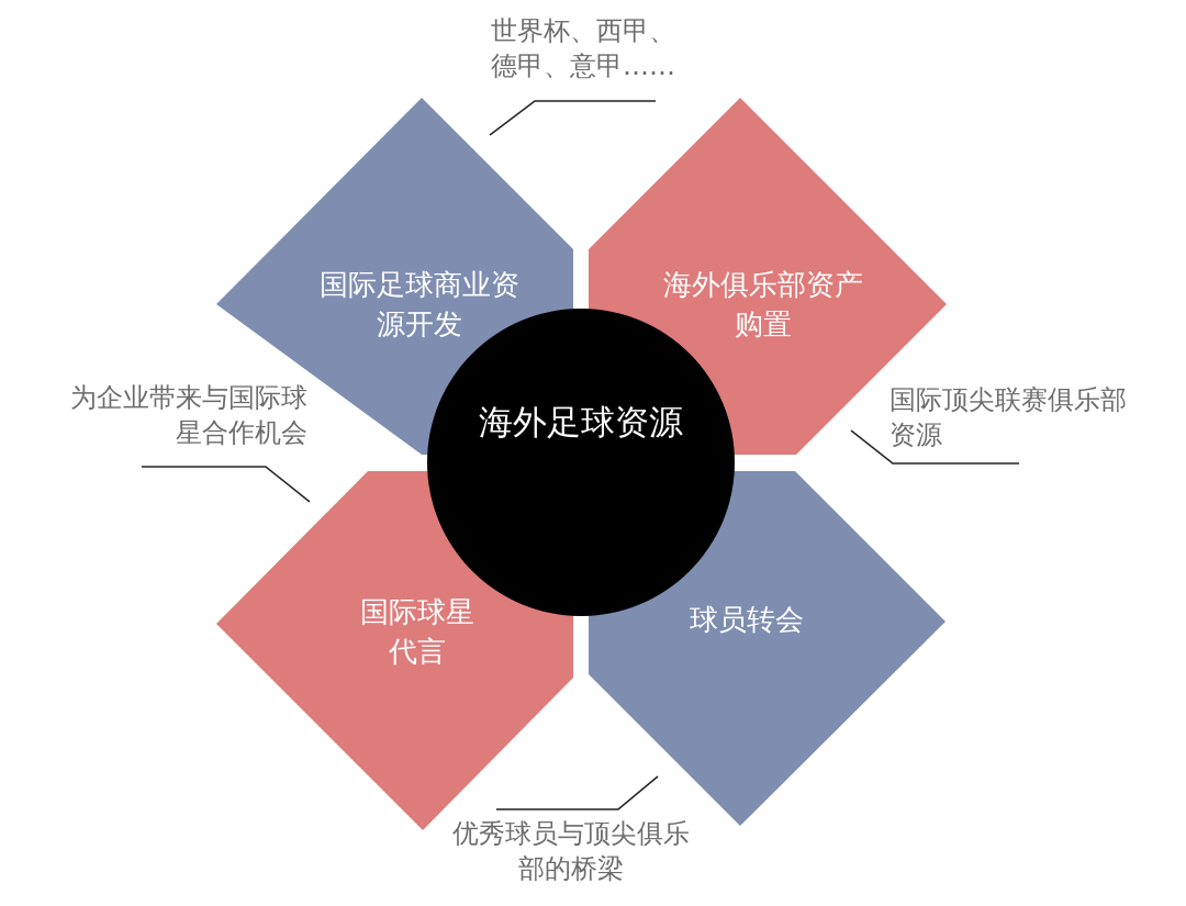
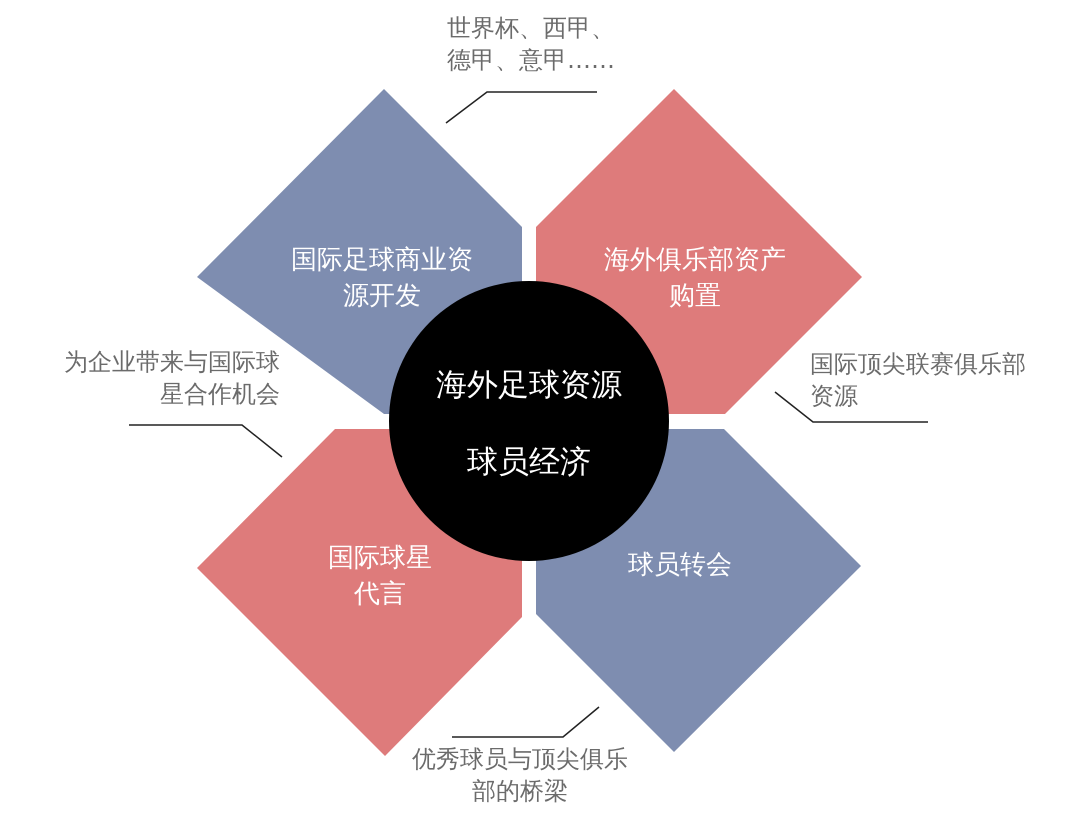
  国际足球商业资
  源开发
  海外俱乐部资产
  购置
  国际球星
  代言
  球员转会
  海外足球资源
+ 球员经济
  世界杯、西甲、
  德甲、意甲……
  为企业带来与国际球
  星合作机会
  国际顶尖联赛俱乐部
  资源
  优秀球员与顶尖俱乐
  部的桥梁
